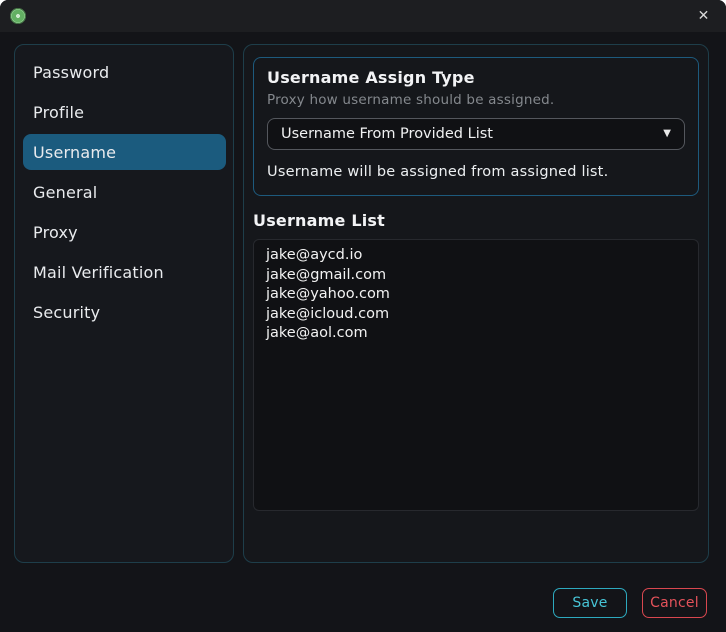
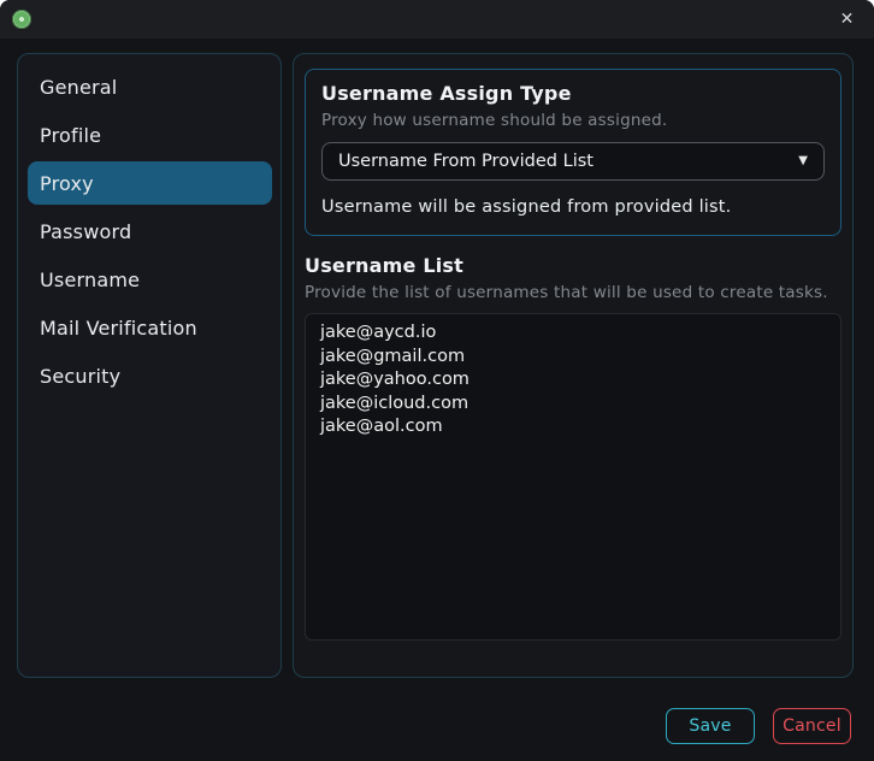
  ✕
- Password
+ General
  Profile
- Username
+ Proxy
- General
+ Password
- Proxy
+ Username
  Mail Verification
  Security
  Username Assign Type
  Proxy how username should be assigned.
  Username From Provided List
  ▼
- Username will be assigned from assigned list.
+ Username will be assigned from provided list.
  Username List
+ Provide the list of usernames that will be used to create tasks.
  jake@aycd.io
  jake@gmail.com
  jake@yahoo.com
  jake@icloud.com
  jake@aol.com
  Save
  Cancel
